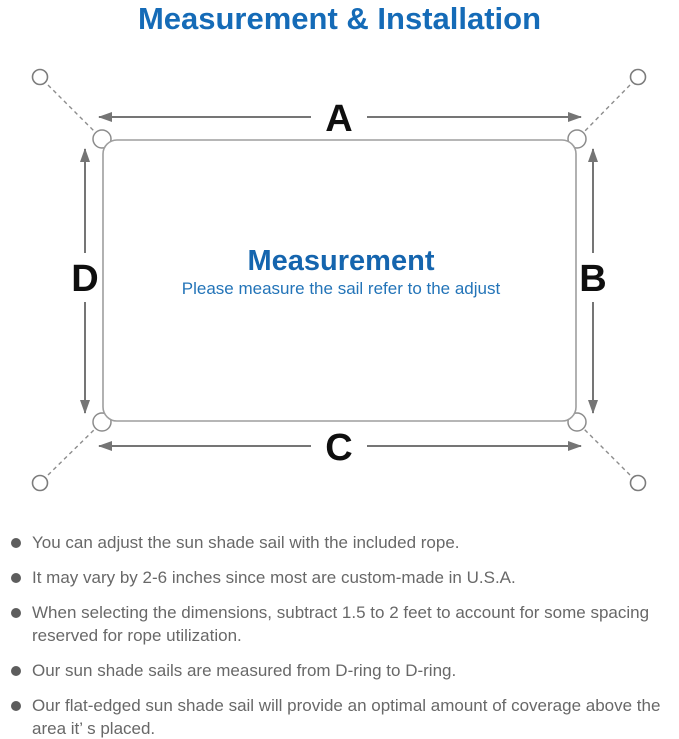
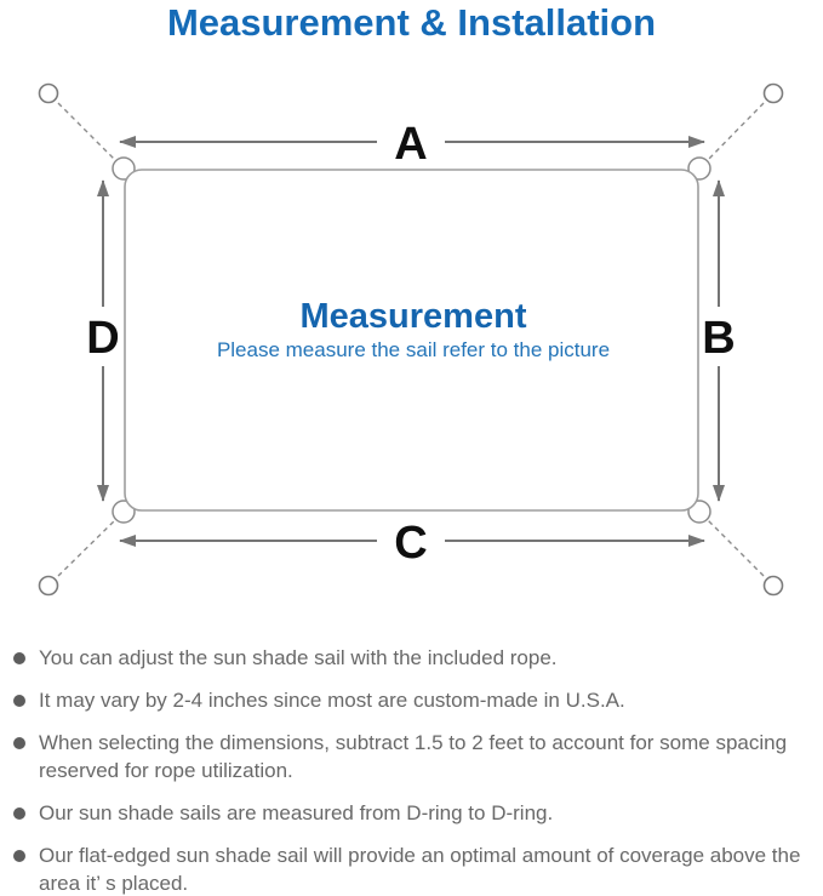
  Measurement & Installation
  A
  C
  D
  B
  Measurement
- Please measure the sail refer to the adjust
+ Please measure the sail refer to the picture
  You can adjust the sun shade sail with the included rope.
- It may vary by 2-6 inches since most are custom-made in U.S.A.
+ It may vary by 2-4 inches since most are custom-made in U.S.A.
  When selecting the dimensions, subtract 1.5 to 2 feet to account for some spacing reserved for rope utilization.
  Our sun shade sails are measured from D-ring to D-ring.
  Our flat-edged sun shade sail will provide an optimal amount of coverage above the area it’ s placed.
